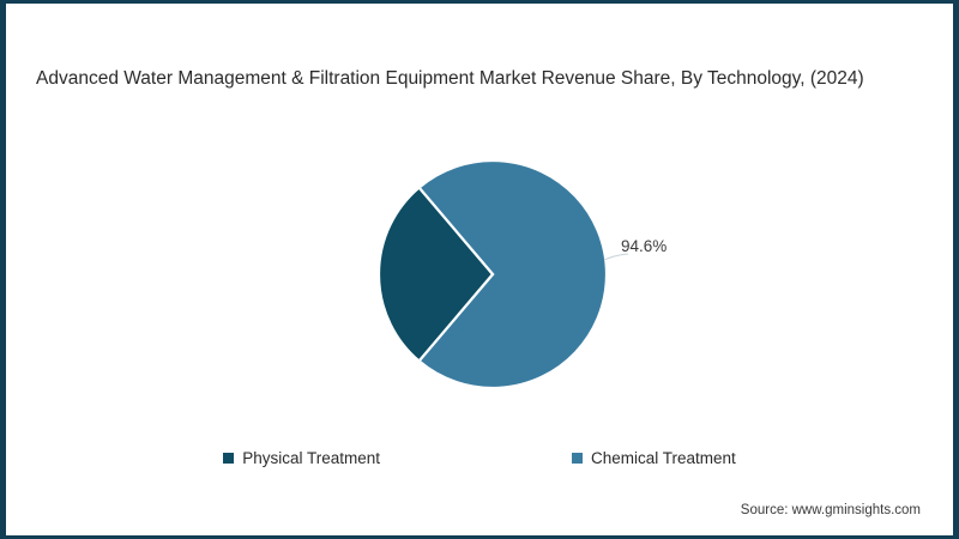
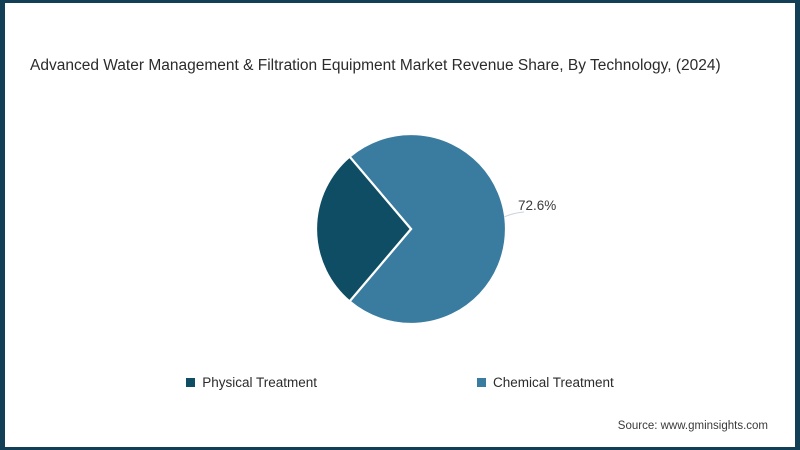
  Advanced Water Management & Filtration Equipment Market Revenue Share, By Technology, (2024)
- 94.6%
+ 72.6%
  Physical Treatment
  Chemical Treatment
  Source: www.gminsights.com
